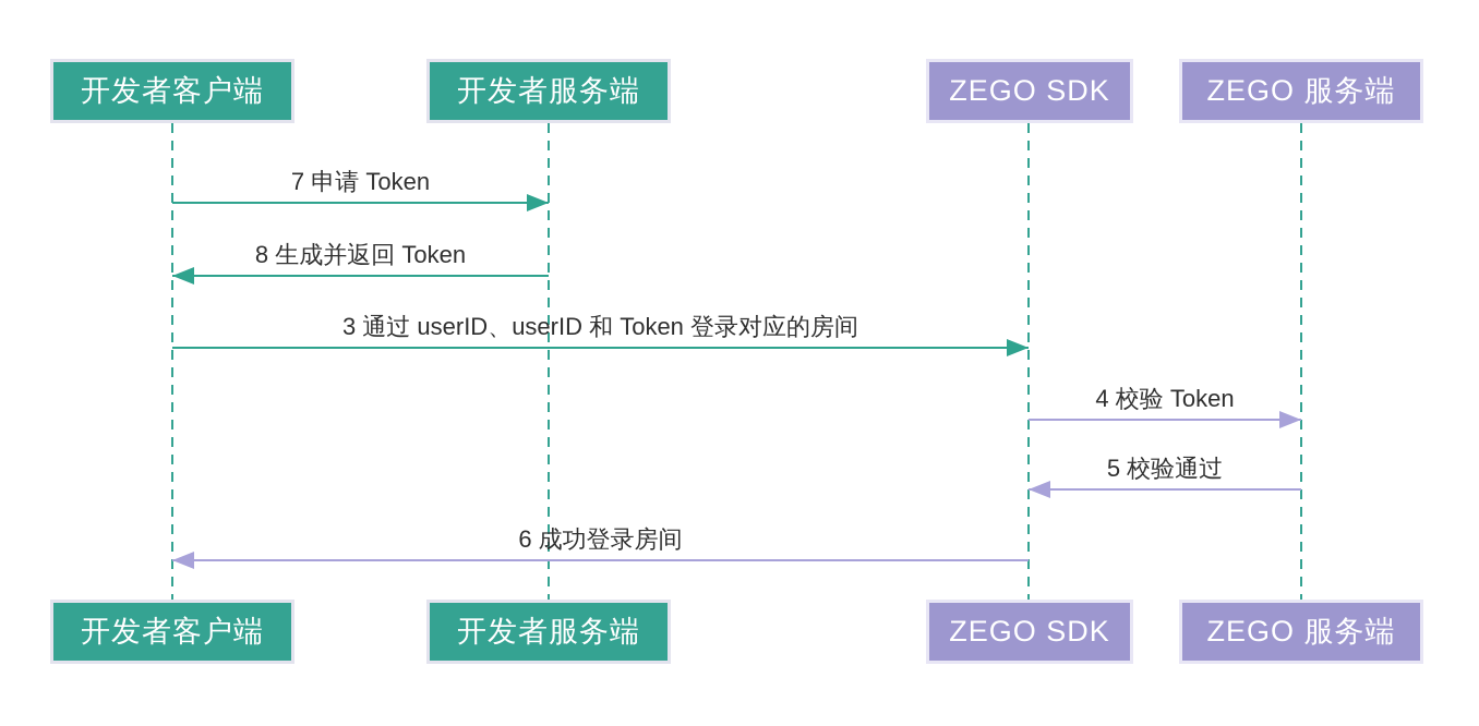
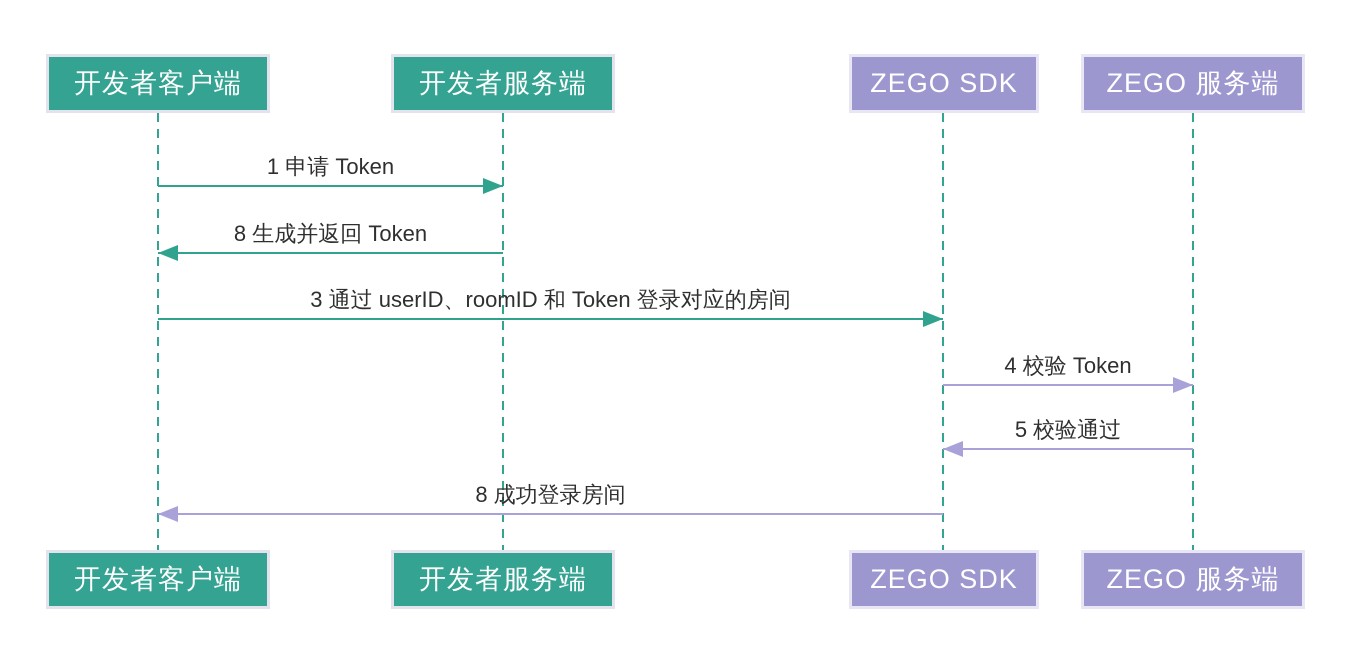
  开发者客户端
  开发者服务端
  ZEGO SDK
  ZEGO 服务端
  开发者客户端
  开发者服务端
  ZEGO SDK
  ZEGO 服务端
- 7 申请 Token
+ 1 申请 Token
  8 生成并返回 Token
- 3 通过 userID、userID 和 Token 登录对应的房间
+ 3 通过 userID、roomID 和 Token 登录对应的房间
  4 校验 Token
  5 校验通过
- 6 成功登录房间
+ 8 成功登录房间
